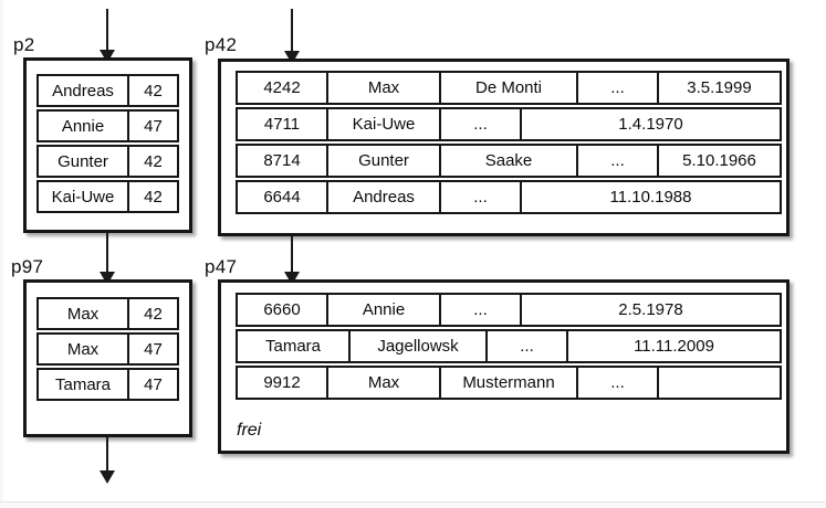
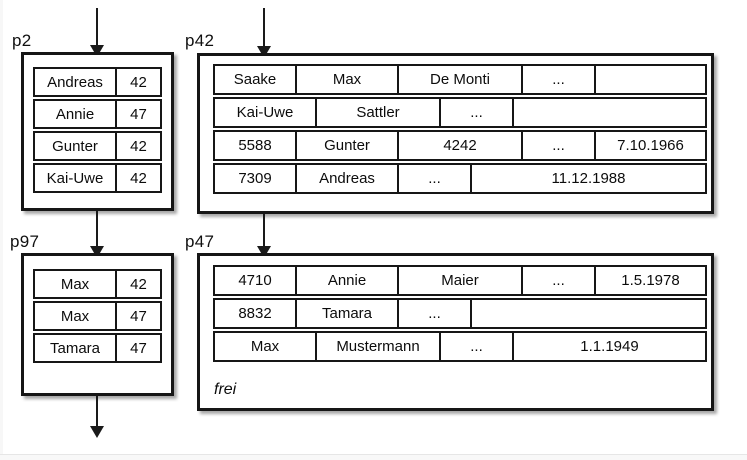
  p2
  Andreas
  42
  Annie
  47
  Gunter
  42
  Kai-Uwe
  42
  p42
- 4242
+ Saake
  Max
  De Monti
  ...
- 3.5.1999
- 4711
  Kai-Uwe
+ Sattler
  ...
- 1.4.1970
- 8714
+ 5588
  Gunter
- Saake
+ 4242
  ...
- 5.10.1966
+ 7.10.1966
- 6644
+ 7309
  Andreas
  ...
- 11.10.1988
+ 11.12.1988
  p97
  Max
  42
  Max
  47
  Tamara
  47
  p47
- 6660
+ 4710
  Annie
+ Maier
  ...
- 2.5.1978
+ 1.5.1978
+ 8832
  Tamara
- Jagellowsk
  ...
- 11.11.2009
- 9912
  Max
  Mustermann
  ...
+ 1.1.1949
  frei
